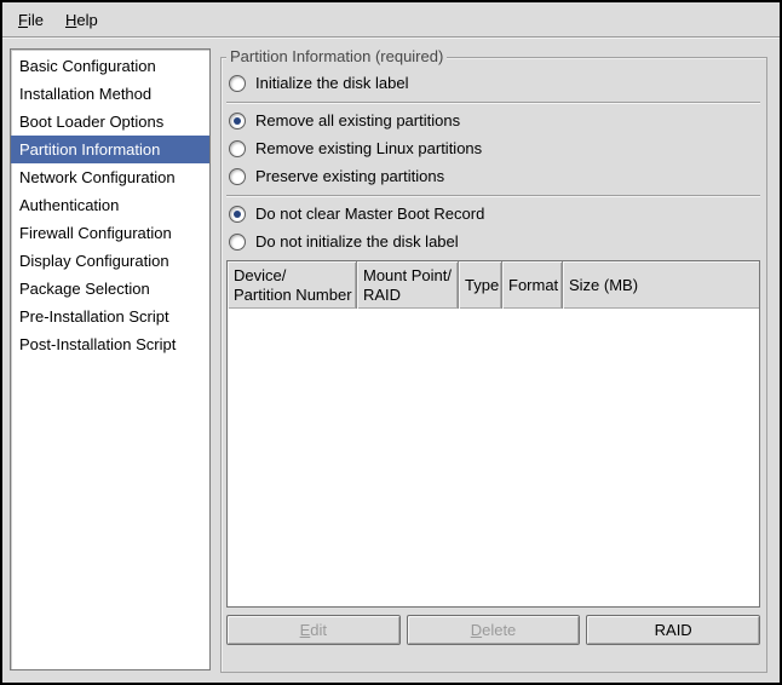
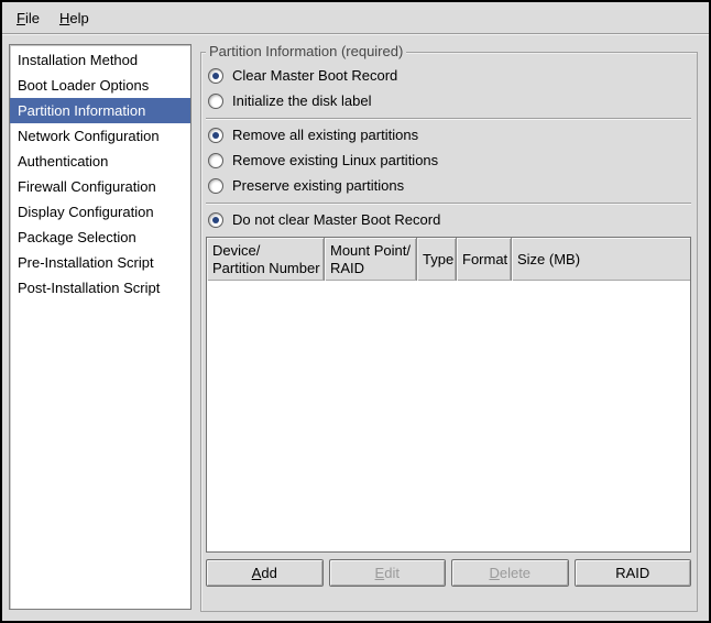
  File
  Help
- Basic Configuration
  Installation Method
  Boot Loader Options
  Partition Information
  Network Configuration
  Authentication
  Firewall Configuration
  Display Configuration
  Package Selection
  Pre-Installation Script
  Post-Installation Script
  Partition Information (required)
+ Clear Master Boot Record
  Initialize the disk label
  Remove all existing partitions
  Remove existing Linux partitions
  Preserve existing partitions
  Do not clear Master Boot Record
- Do not initialize the disk label
  Device/
  Partition Number
  Mount Point/
  RAID
  Type
  Format
  Size (MB)
+ Add
  Edit
  Delete
  RAID
